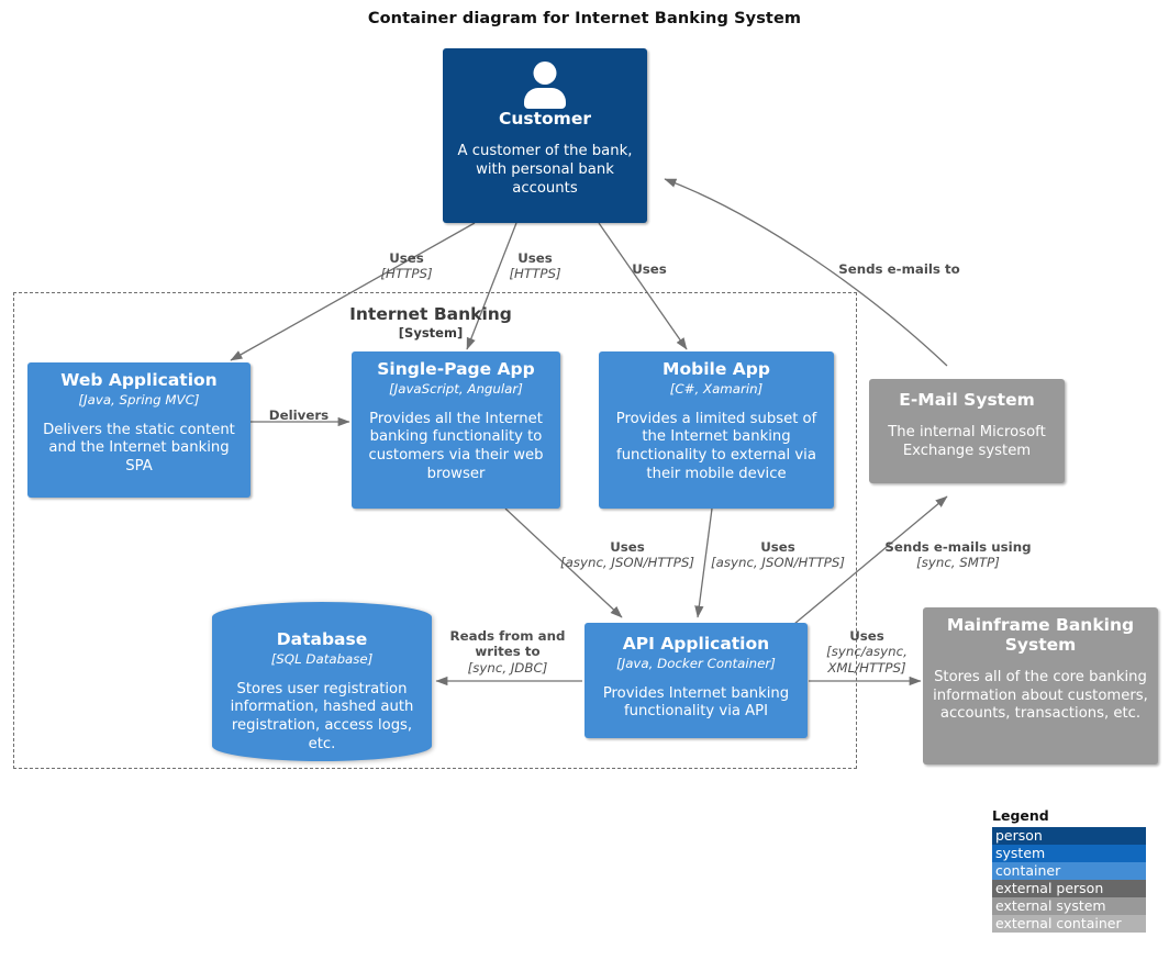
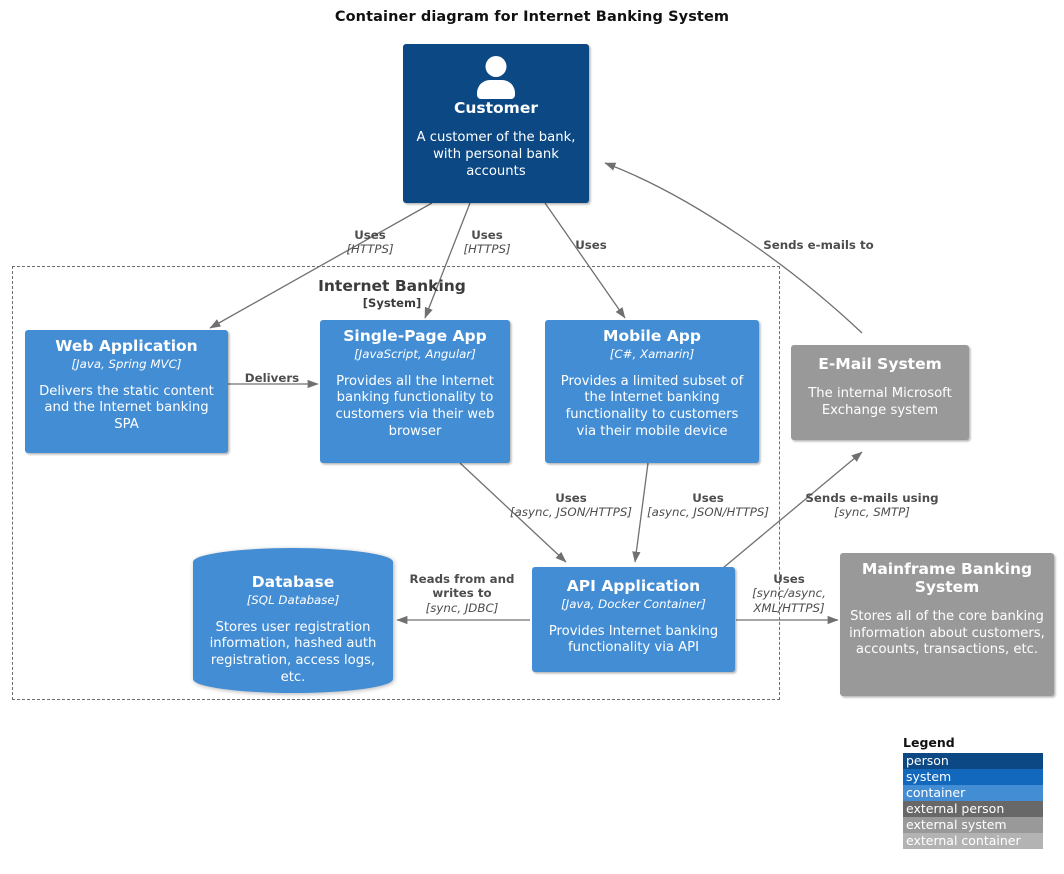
  Container diagram for Internet Banking System
  Internet Banking
  [System]
  Customer
  A customer of the bank, with personal bank accounts
  Web Application
  [Java, Spring MVC]
  Delivers the static content and the Internet banking SPA
  Single-Page App
  [JavaScript, Angular]
  Provides all the Internet banking functionality to customers via their web browser
  Mobile App
  [C#, Xamarin]
- Provides a limited subset of the Internet banking functionality to external via their mobile device
+ Provides a limited subset of the Internet banking functionality to customers via their mobile device
  E-Mail System
  The internal Microsoft Exchange system
  Database
  [SQL Database]
  Stores user registration information, hashed auth registration, access logs, etc.
  API Application
  [Java, Docker Container]
  Provides Internet banking functionality via API
  Mainframe Banking System
  Stores all of the core banking information about customers, accounts, transactions, etc.
  Uses
  [HTTPS]
  Uses
  [HTTPS]
  Uses
  Sends e-mails to
  Delivers
  Uses
  [async, JSON/HTTPS]
  Uses
  [async, JSON/HTTPS]
  Sends e-mails using
  [sync, SMTP]
  Reads from and writes to
  [sync, JDBC]
  Uses
  [sync/async, XML/HTTPS]
  Legend
  person
  system
  container
  external person
  external system
  external container
